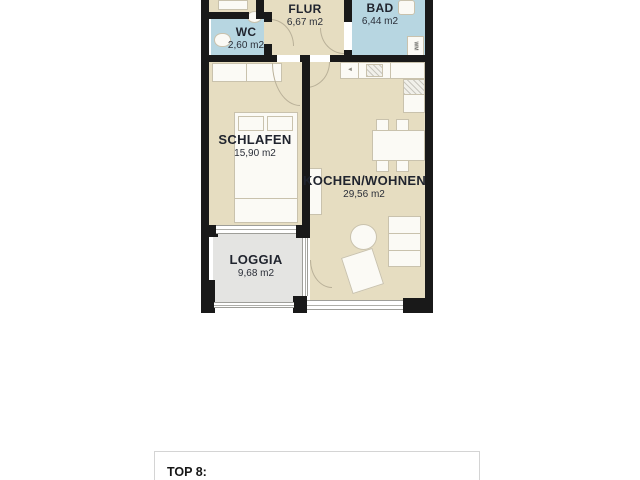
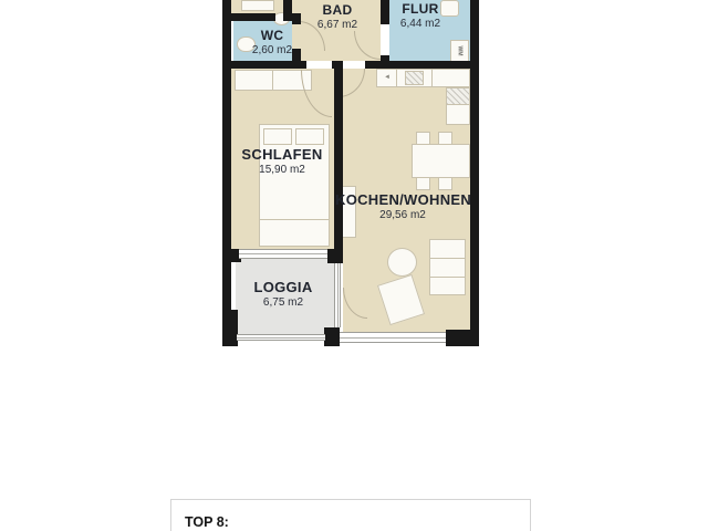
  WC
  2,60 m2
- FLUR
+ BAD
  6,67 m2
- BAD
+ FLUR
  6,44 m2
  SCHLAFEN
  15,90 m2
  KOCHEN/WOHNEN
  29,56 m2
  LOGGIA
- 9,68 m2
+ 6,75 m2
  TOP 8:
